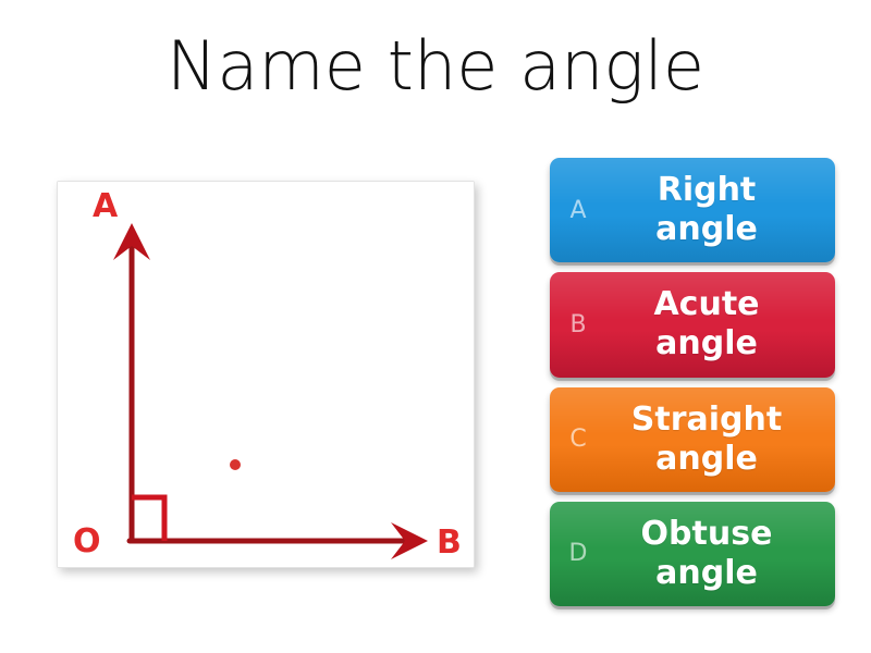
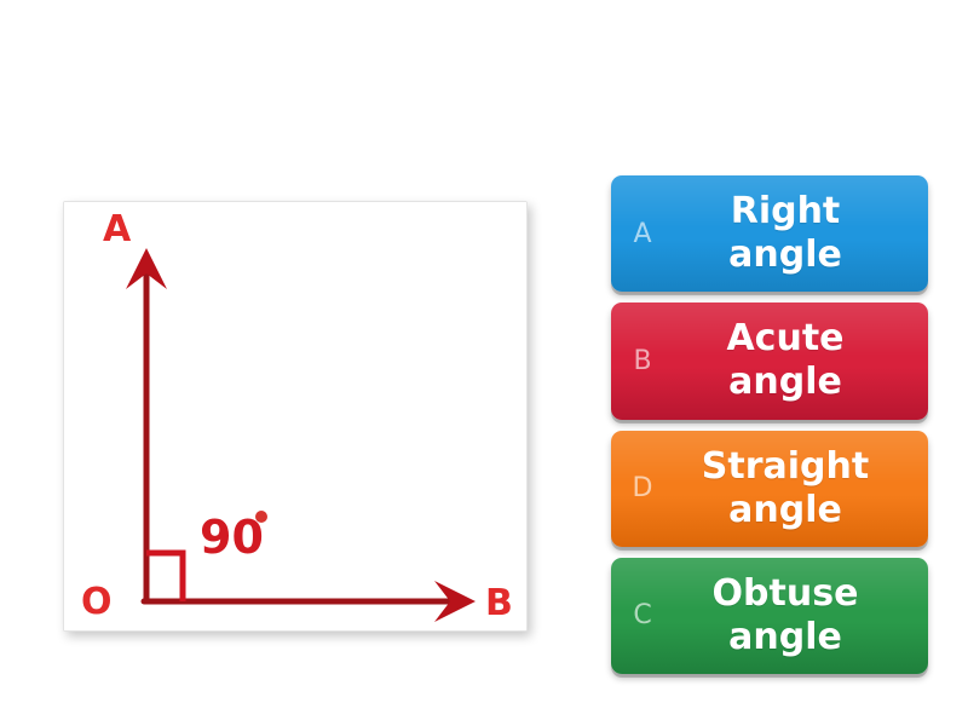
- Name the angle
  A
  O
  B
+ 90
  A
  Right
  angle
  B
  Acute
  angle
- C
+ D
  Straight
  angle
- D
+ C
  Obtuse
  angle
